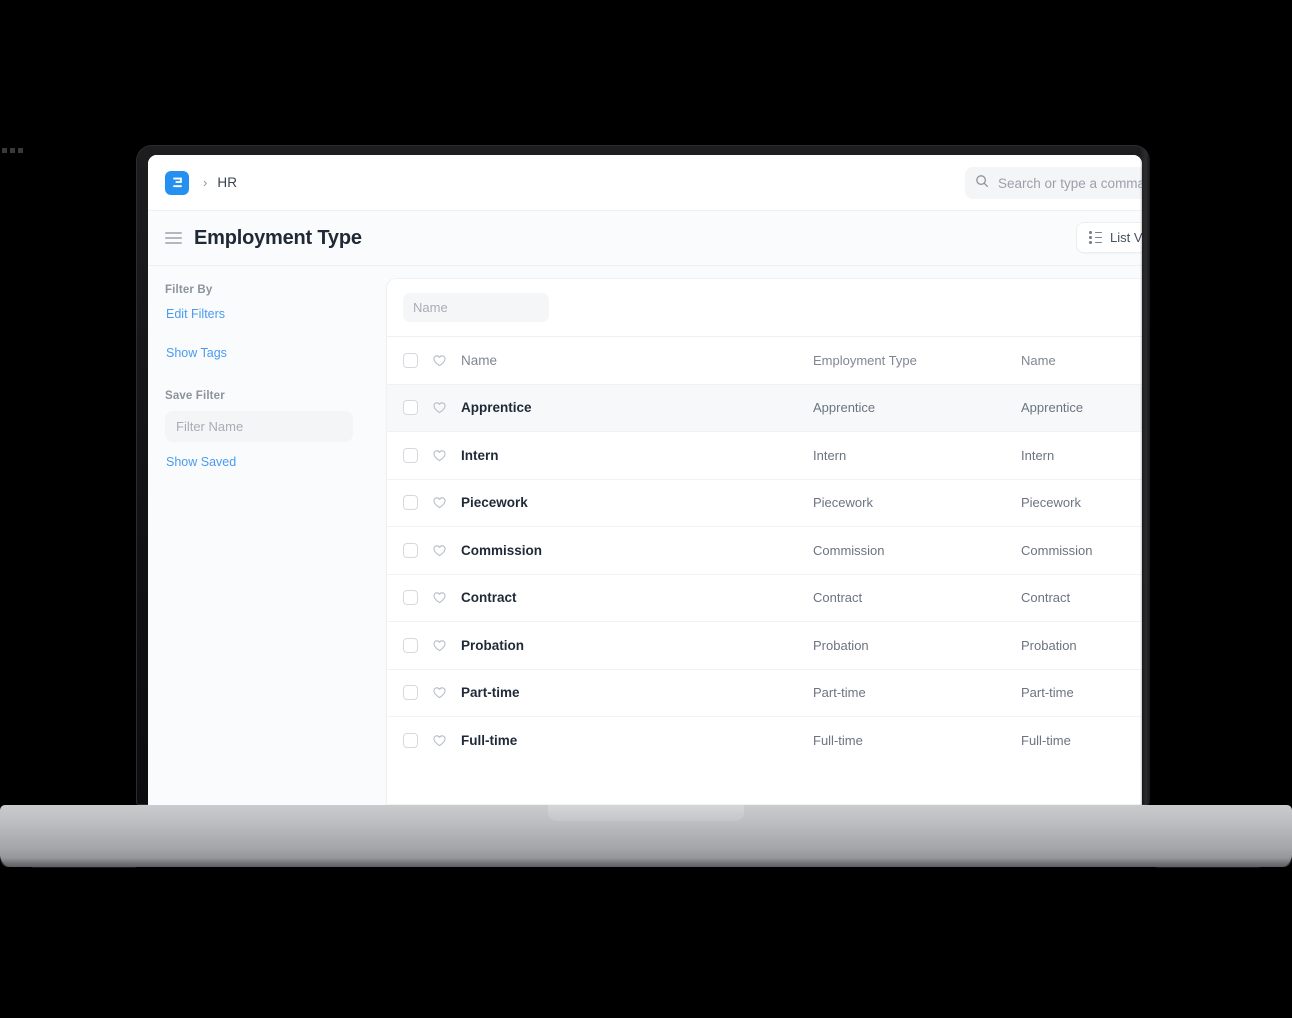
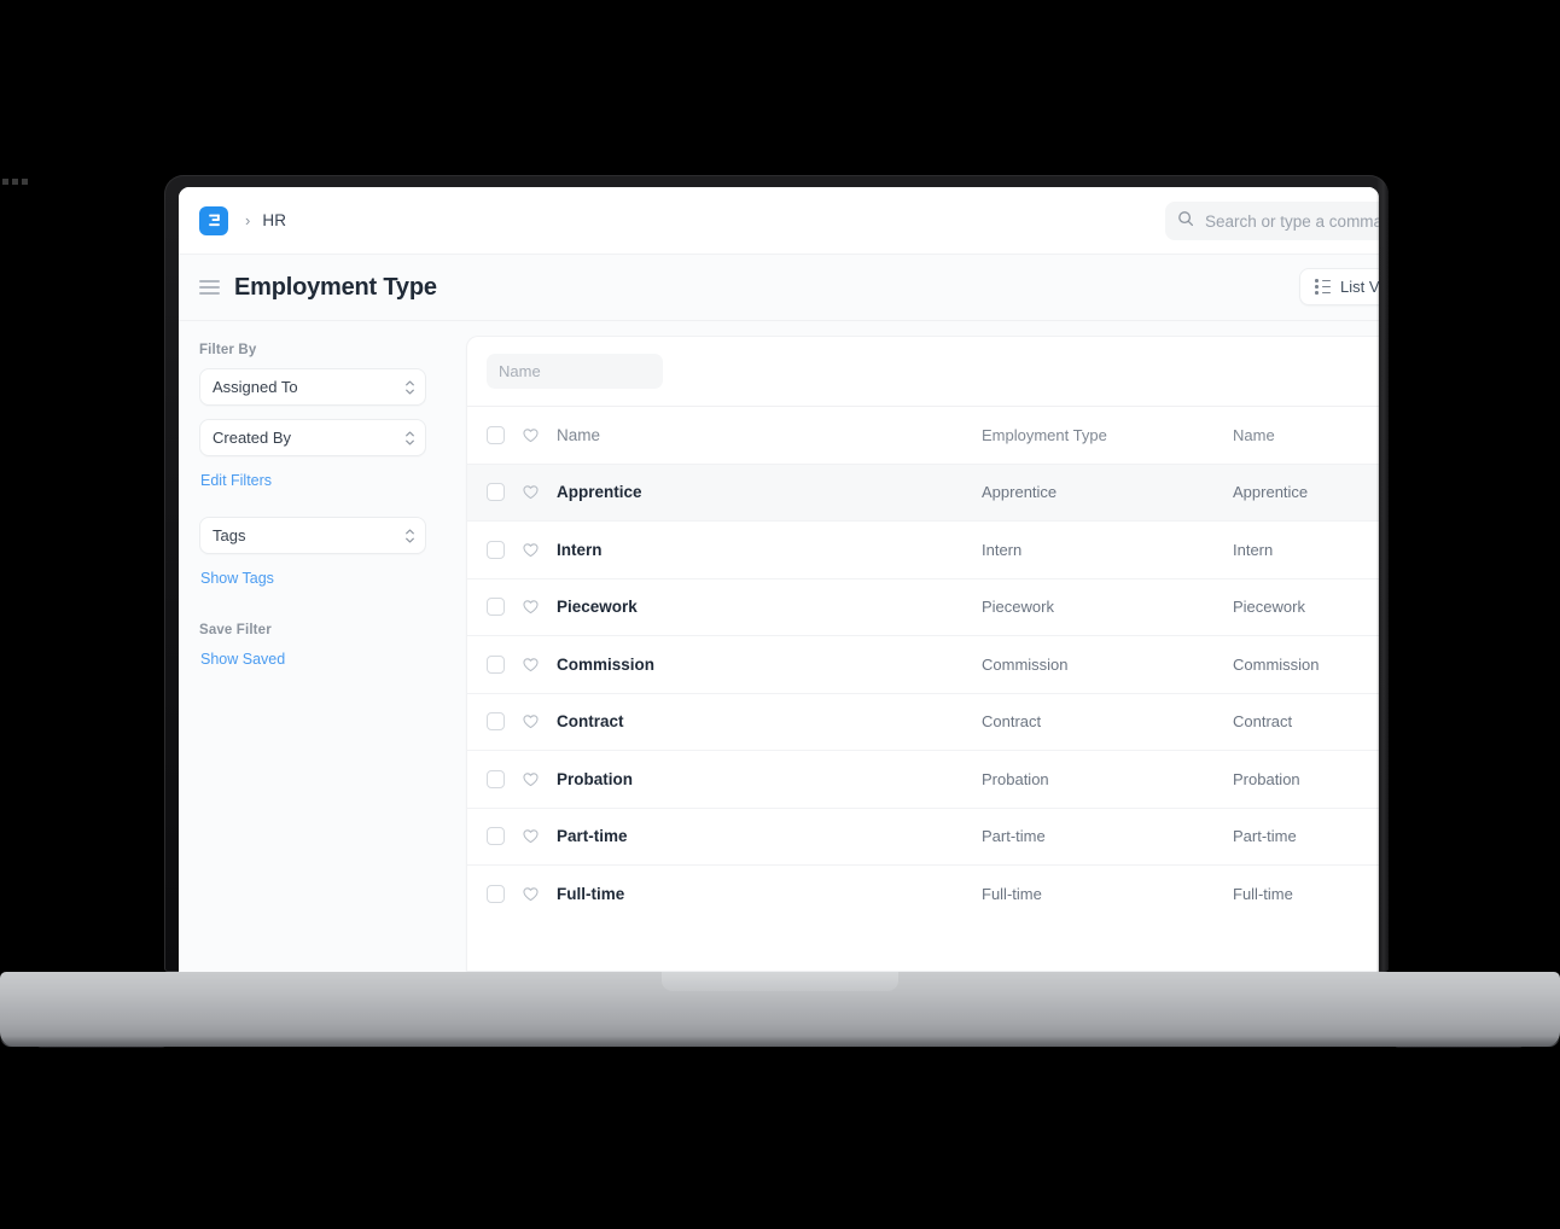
  ›
  HR
  Search or type a comm
  Employment Type
  List V
  Filter By
+ Assigned To
+ Created By
  Edit Filters
+ Tags
  Show Tags
  Save Filter
- Filter Name
  Show Saved
  Name
  Name
  Employment Type
  Name
  Apprentice
  Apprentice
  Apprentice
  Intern
  Intern
  Intern
  Piecework
  Piecework
  Piecework
  Commission
  Commission
  Commission
  Contract
  Contract
  Contract
  Probation
  Probation
  Probation
  Part-time
  Part-time
  Part-time
  Full-time
  Full-time
  Full-time
